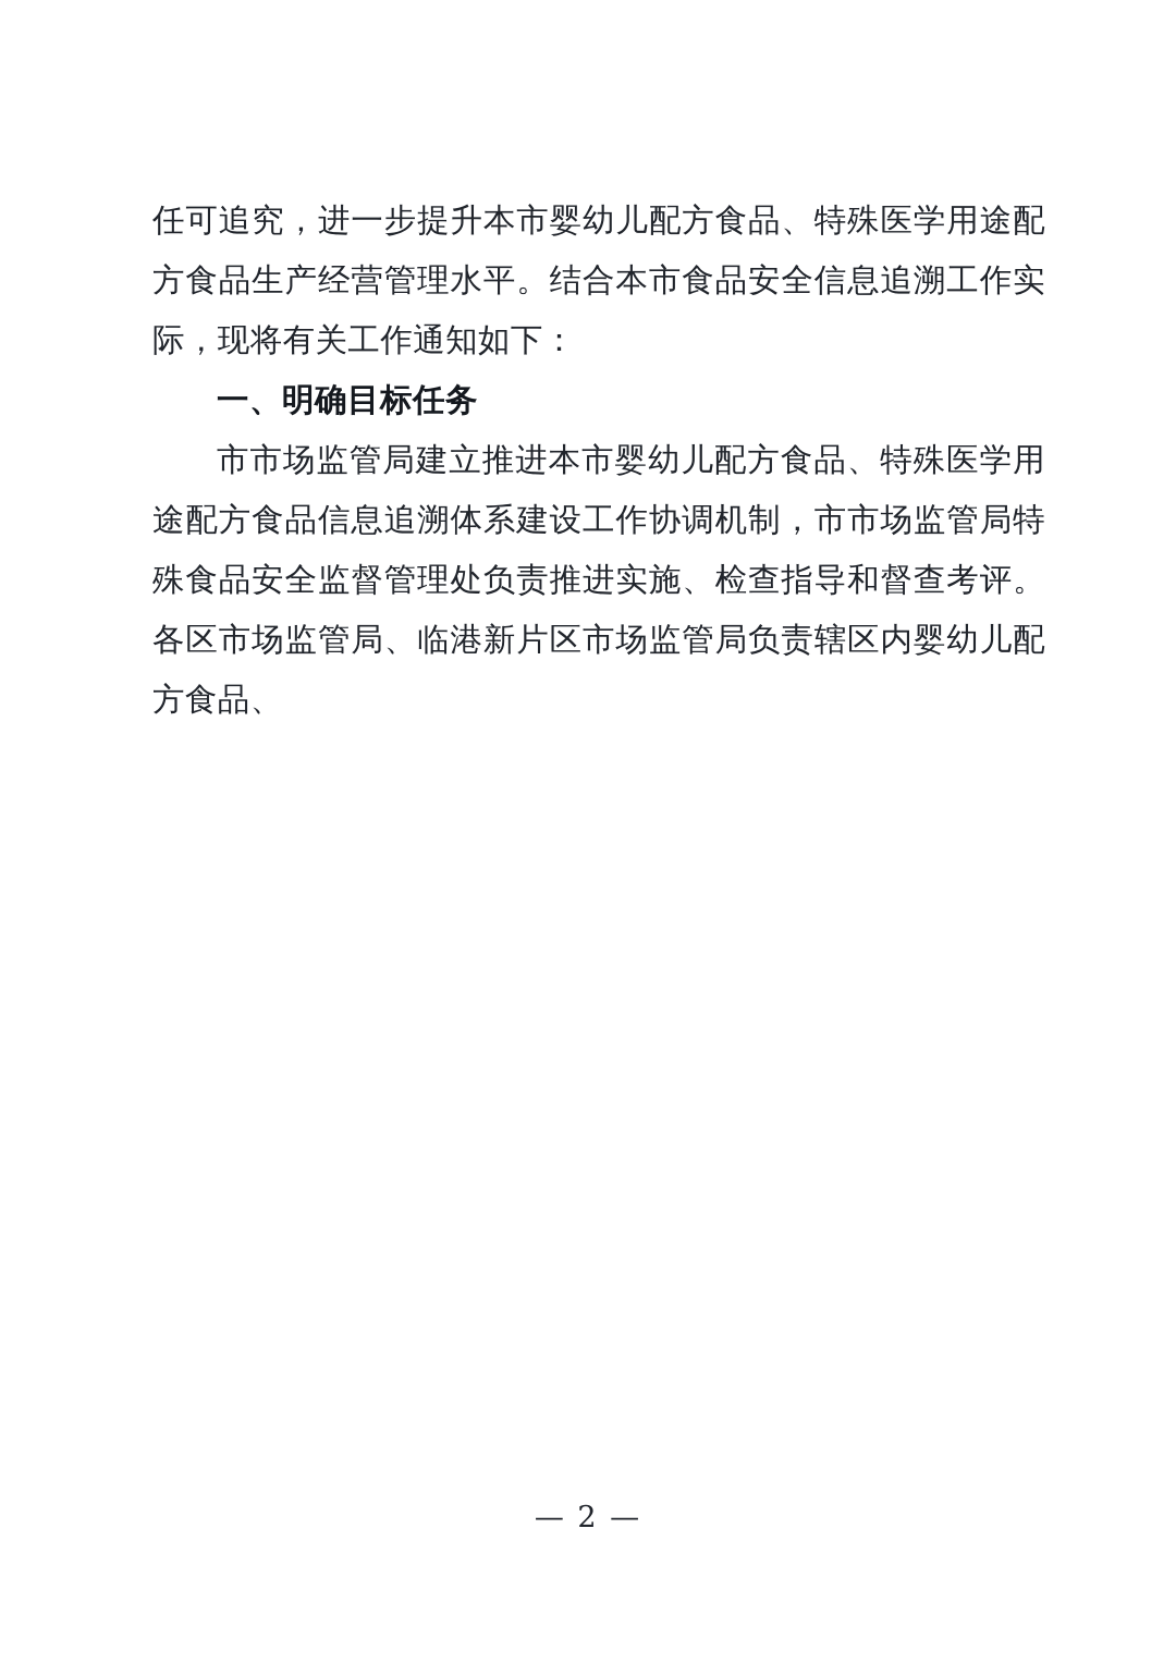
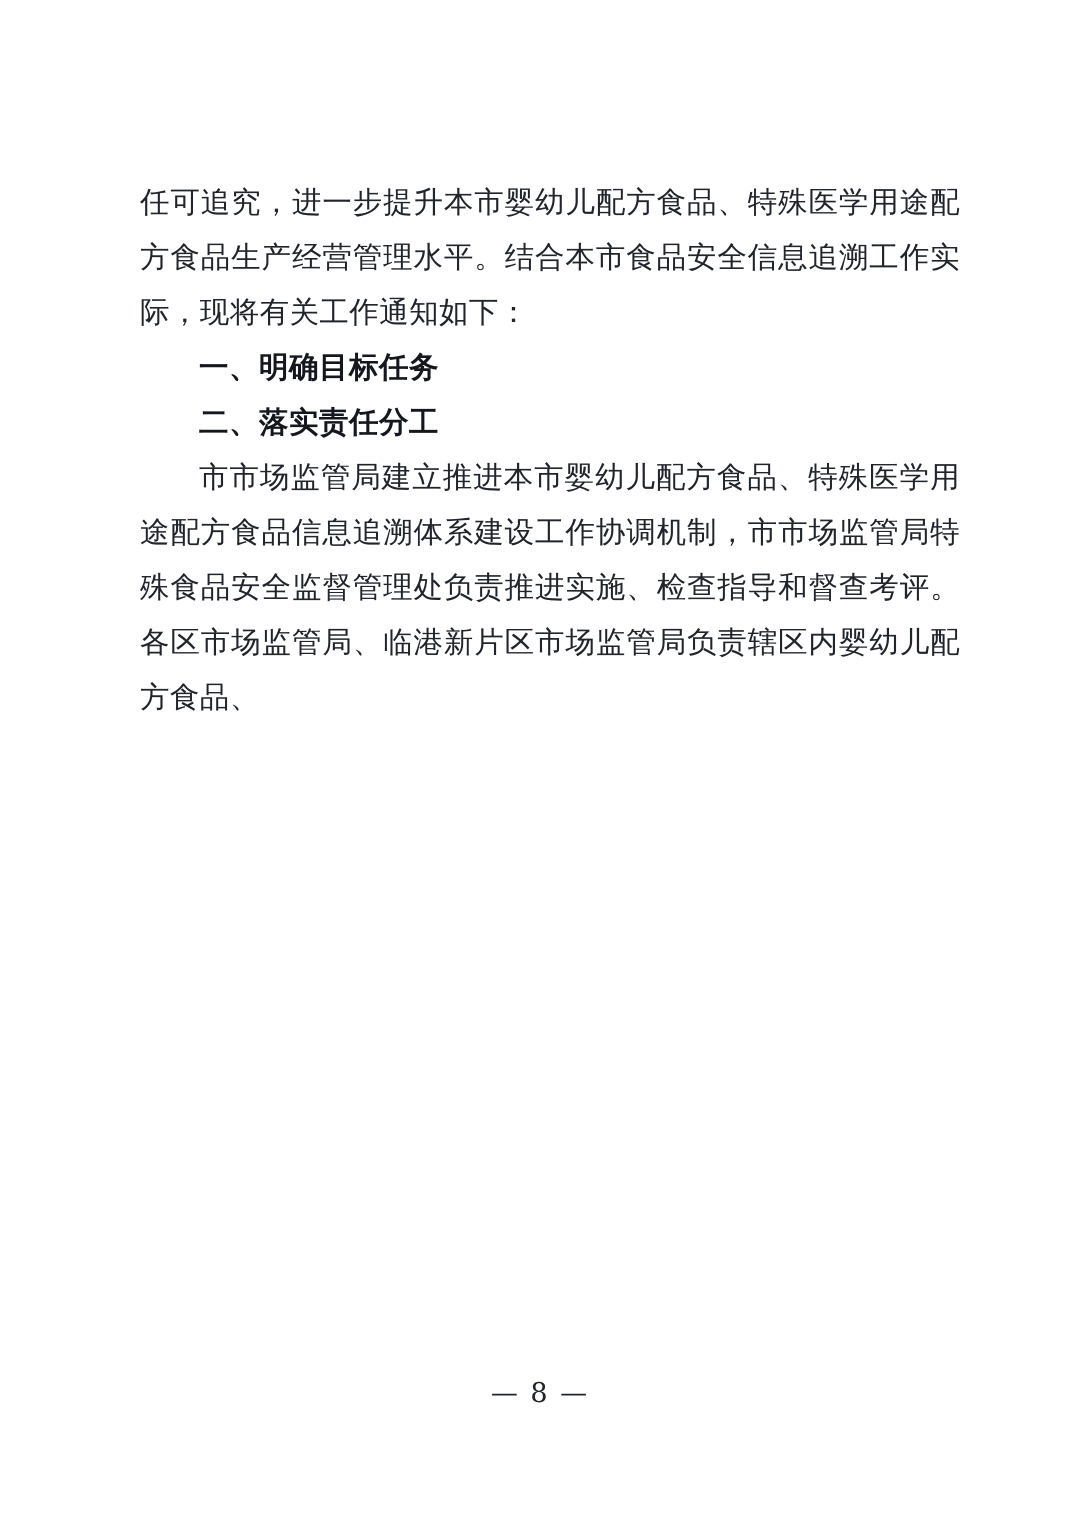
  任可追究，进一步提升本市婴幼儿配方食品、特殊医学用途配方食品生产经营管理水平。结合本市食品安全信息追溯工作实际，现将有关工作通知如下：
  一、明确目标任务
+ 二、落实责任分工
  市市场监管局建立推进本市婴幼儿配方食品、特殊医学用途配方食品信息追溯体系建设工作协调机制，市市场监管局特殊食品安全监督管理处负责推进实施、检查指导和督查考评。各区市场监管局、临港新片区市场监管局负责辖区内婴幼儿配方食品、
- — 2 —
+ — 8 —
